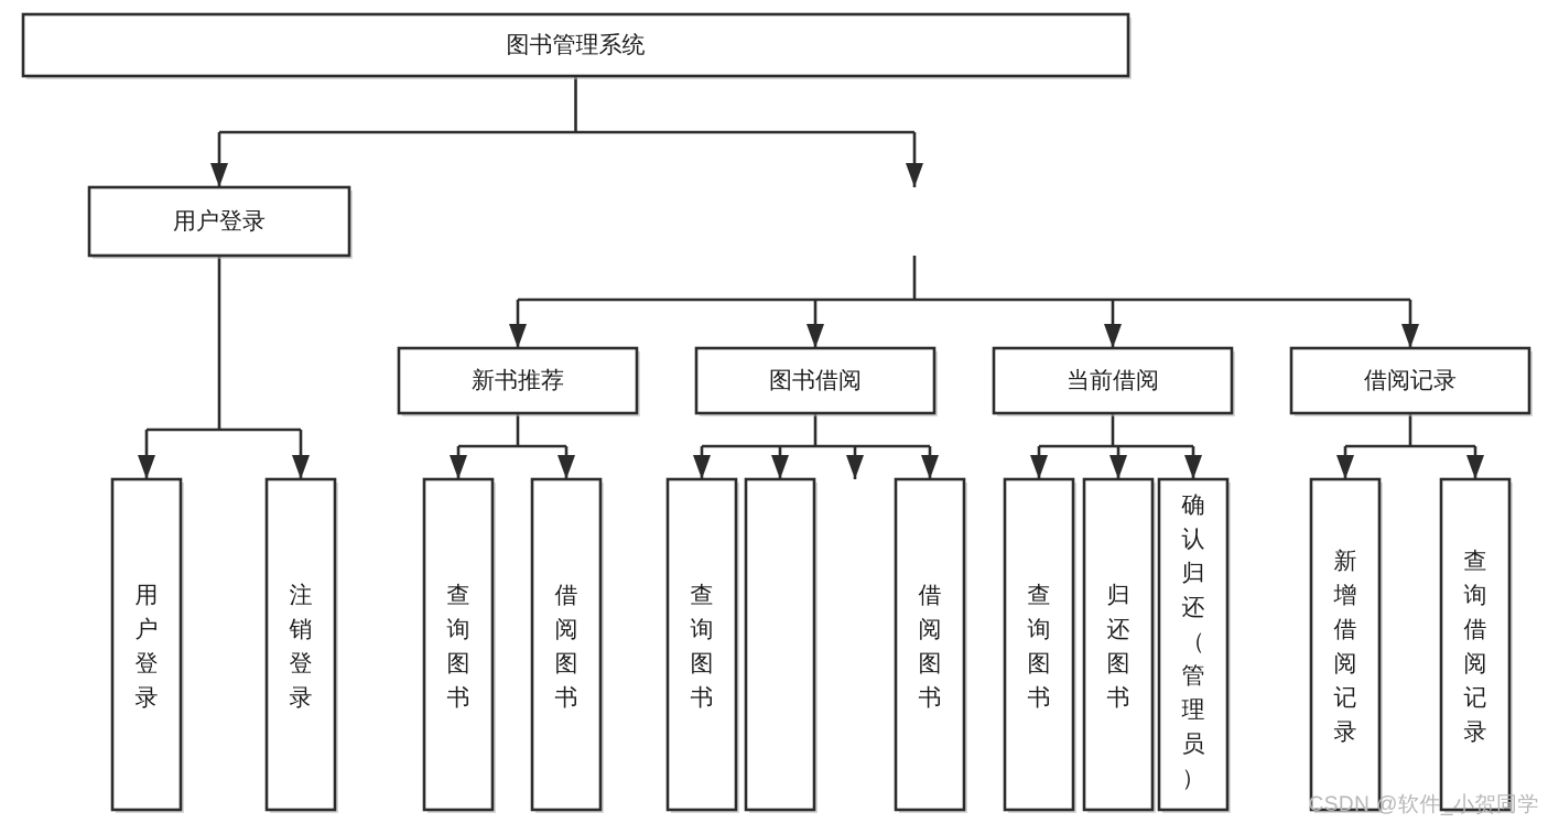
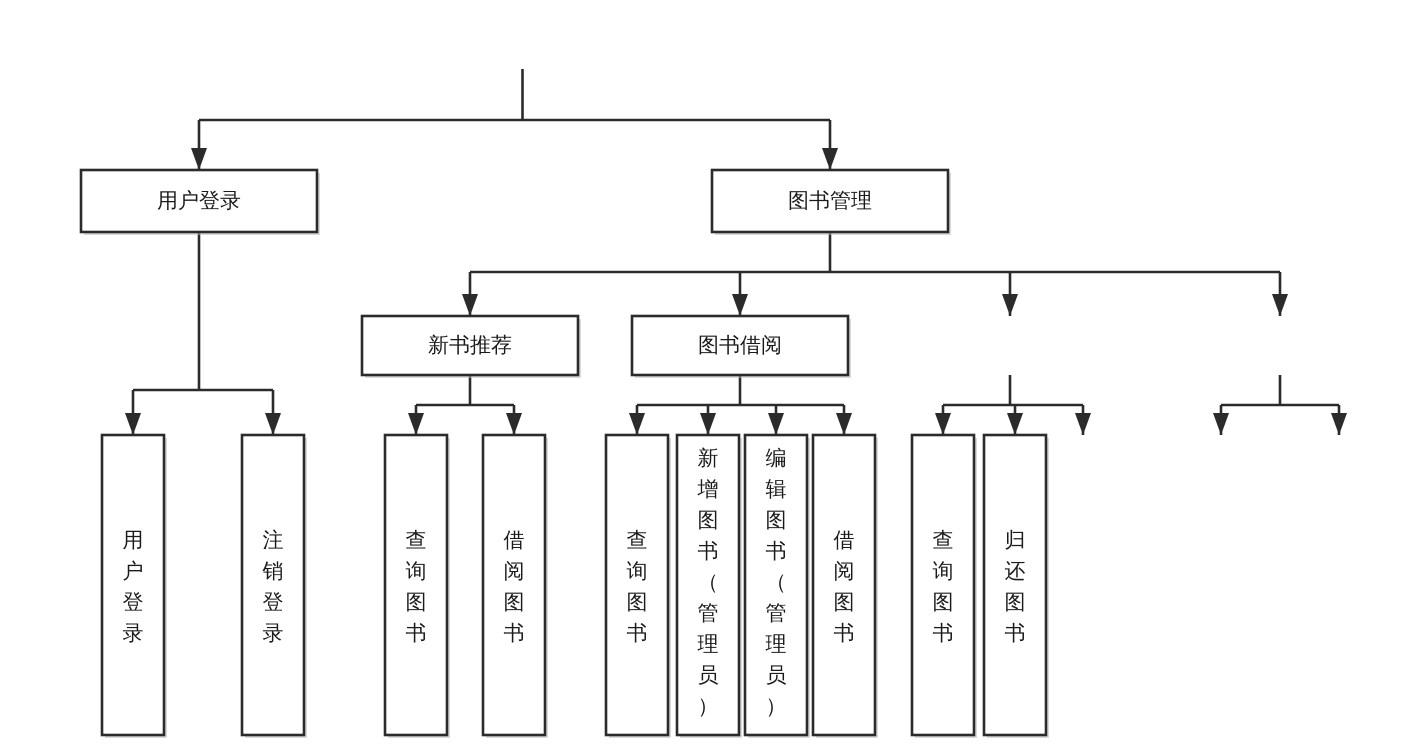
- 图书管理系统
  用户登录
+ 图书管理
  新书推荐
  图书借阅
- 当前借阅
- 借阅记录
  用户登录
  注销登录
  查询图书
  借阅图书
  查询图书
+ 新增图书（管理员）
+ 编辑图书（管理员）
  借阅图书
  查询图书
  归还图书
- 确认归还（管理员）
- 新增借阅记录
- 查询借阅记录
- CSDN @软件_小贺同学
